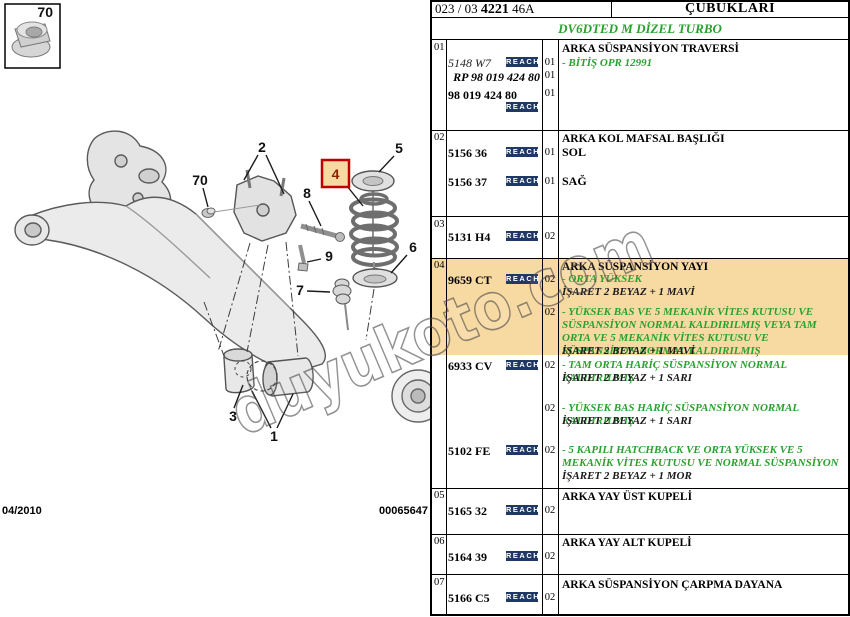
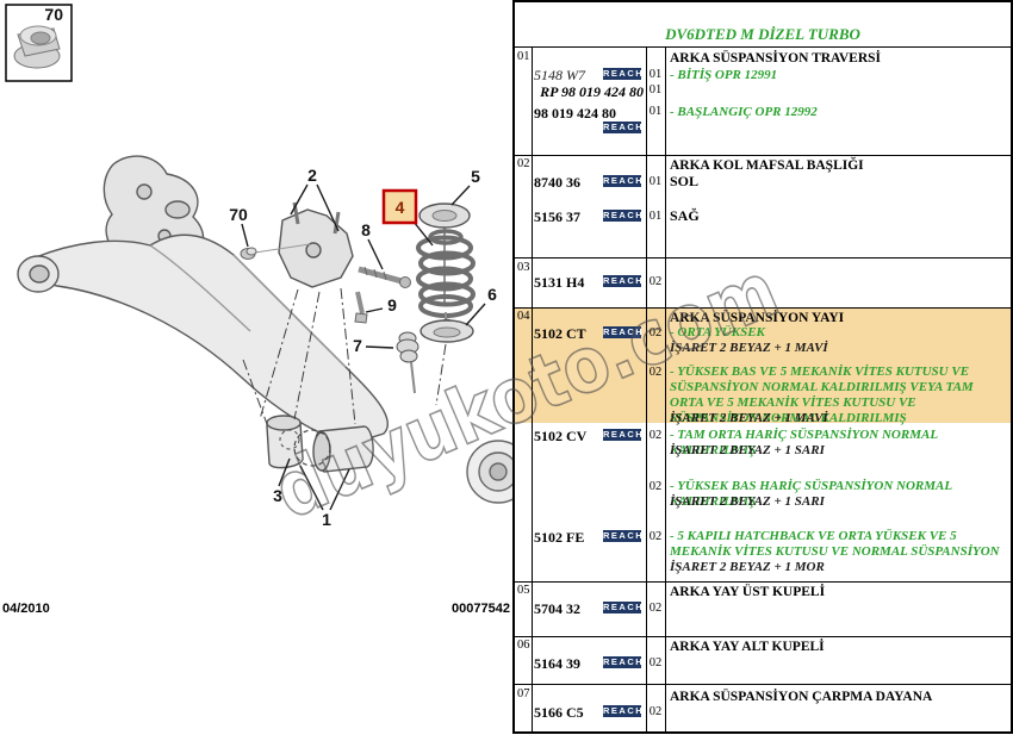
  70
  2
  70
  8
  5
  9
  6
  7
  3
  1
  4
  04/2010
- 00065647
+ 00077542
- 023 / 03 4221 46A
- ÇUBUKLARI
  DV6DTED M DİZEL TURBO
  01
  ARKA SÜSPANSİYON TRAVERSİ
  5148 W7
  REACH
  01
  - BİTİŞ OPR 12991
  RP 98 019 424 80
  01
  98 019 424 80
  01
+ - BAŞLANGIÇ OPR 12992
  REACH
  02
  ARKA KOL MAFSAL BAŞLIĞI
- 5156 36
+ 8740 36
  REACH
  01
  SOL
  5156 37
  REACH
  01
  SAĞ
  03
  5131 H4
  REACH
  02
  04
  ARKA SÜSPANSİYON YAYI
- 9659 CT
+ 5102 CT
  REACH
  02
  - ORTA YÜKSEK
  İŞARET 2 BEYAZ + 1 MAVİ
  02
  - YÜKSEK BAS VE 5 MEKANİK VİTES KUTUSU VE SÜSPANSİYON NORMAL KALDIRILMIŞ VEYA TAM ORTA VE 5 MEKANİK VİTES KUTUSU VE SÜSPANSİYON NORMAL KALDIRILMIŞ
  İŞARET 2 BEYAZ + 1 MAVİ
- 6933 CV
+ 5102 CV
  REACH
  02
  - TAM ORTA HARİÇ SÜSPANSİYON NORMAL KALDIRILMIŞ
  İŞARET 2 BEYAZ + 1 SARI
  02
  - YÜKSEK BAS HARİÇ SÜSPANSİYON NORMAL KALDIRILMIŞ
  İŞARET 2 BEYAZ + 1 SARI
  5102 FE
  REACH
  02
  - 5 KAPILI HATCHBACK VE ORTA YÜKSEK VE 5 MEKANİK VİTES KUTUSU VE NORMAL SÜSPANSİYON
  İŞARET 2 BEYAZ + 1 MOR
  05
  ARKA YAY ÜST KUPELİ
- 5165 32
+ 5704 32
  REACH
  02
  06
  ARKA YAY ALT KUPELİ
  5164 39
  REACH
  02
  07
  ARKA SÜSPANSİYON ÇARPMA DAYANA
  5166 C5
  REACH
  02
